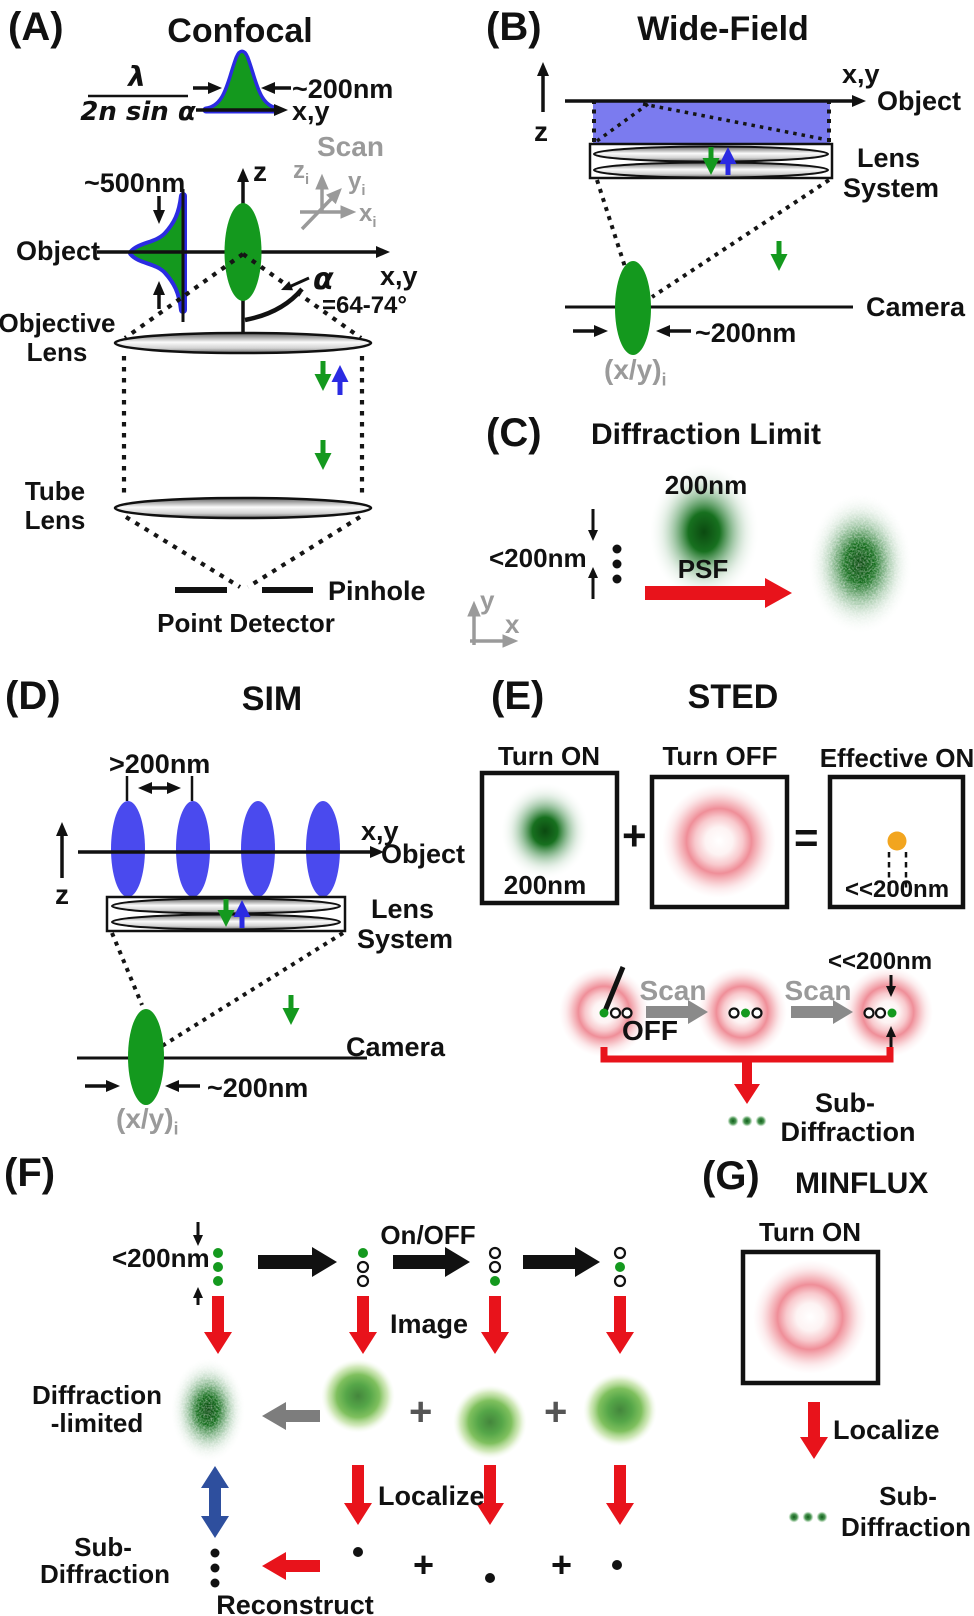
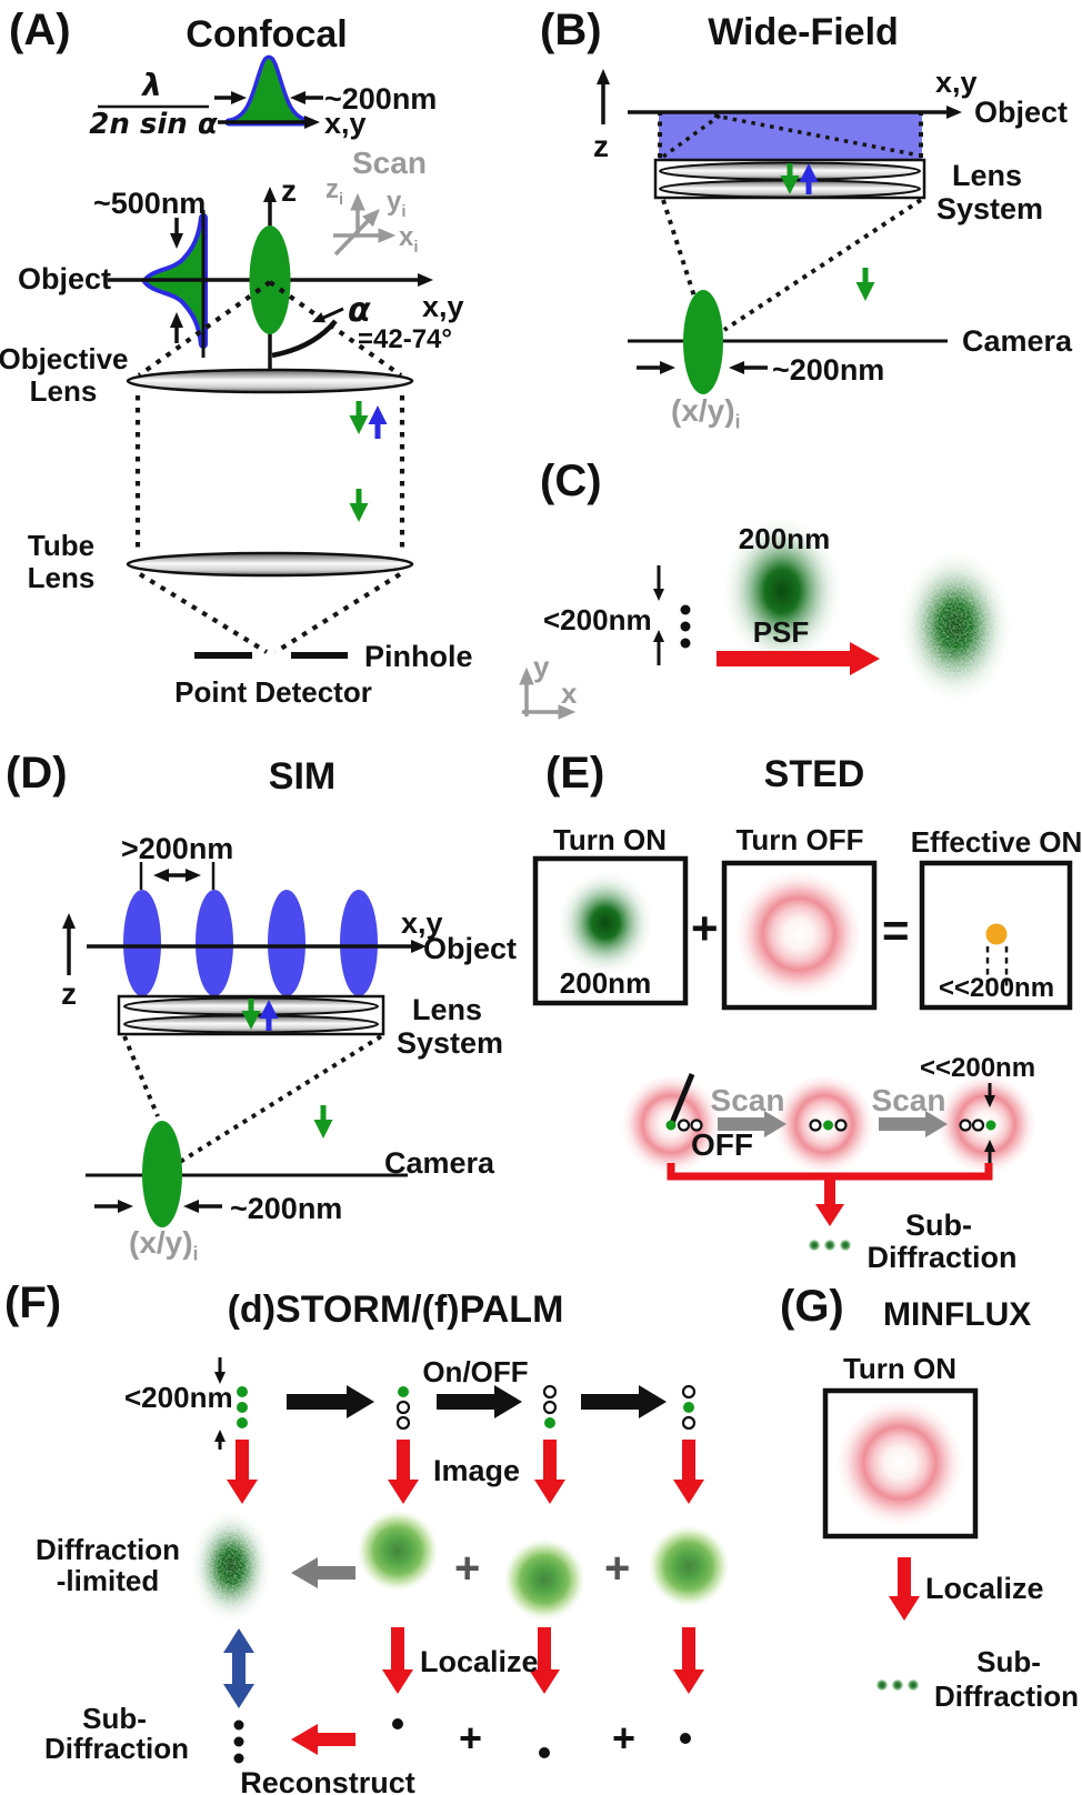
  (A)
  Confocal
  λ
  2n sin α
  ~200nm
  x,y
  Scan
  zi
  yi
  xi
  ~500nm
  Object
  z
  x,y
  α
- =64-74°
+ =42-74°
  Objective
  Lens
  Tube
  Lens
  Pinhole
  Point Detector
  (B)
  Wide-Field
  z
  x,y
  Object
  Lens
  System
  Camera
  ~200nm
  (x/y)i
  (C)
- Diffraction Limit
  200nm
  PSF
  <200nm
  y
  x
  (D)
  SIM
  >200nm
  z
  x,y
  Object
  Lens
  System
  Camera
  ~200nm
  (x/y)i
  (E)
  STED
  Turn ON
  200nm
  +
  Turn OFF
  =
  Effective ON
  <<200nm
  <<200nm
  Scan
  Scan
  OFF
  Sub-
  Diffraction
  (F)
+ (d)STORM/(f)PALM
  <200nm
  On/OFF
  Image
  Diffraction
  -limited
  +
  +
  Localize
  Sub-
  Diffraction
  +
  +
  Reconstruct
  (G)
  MINFLUX
  Turn ON
  Localize
  Sub-
  Diffraction
